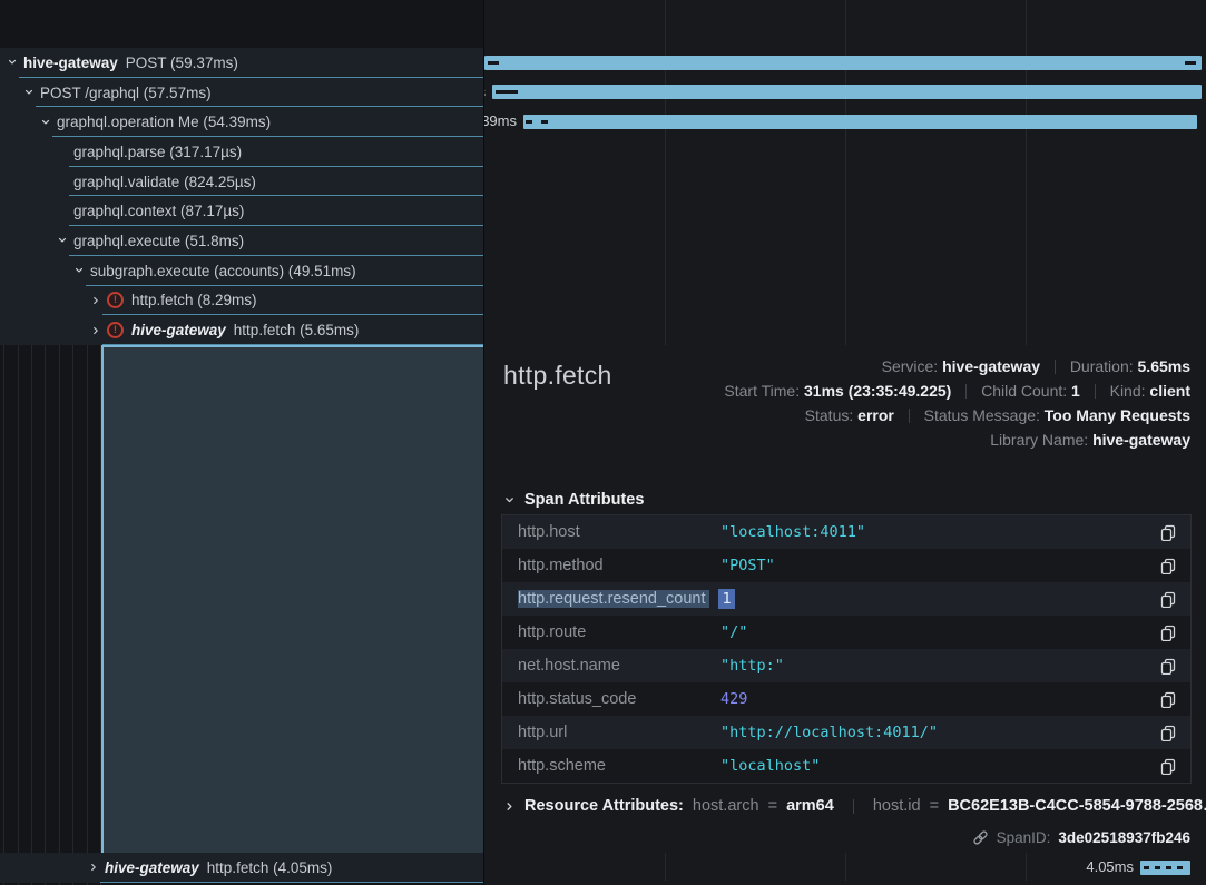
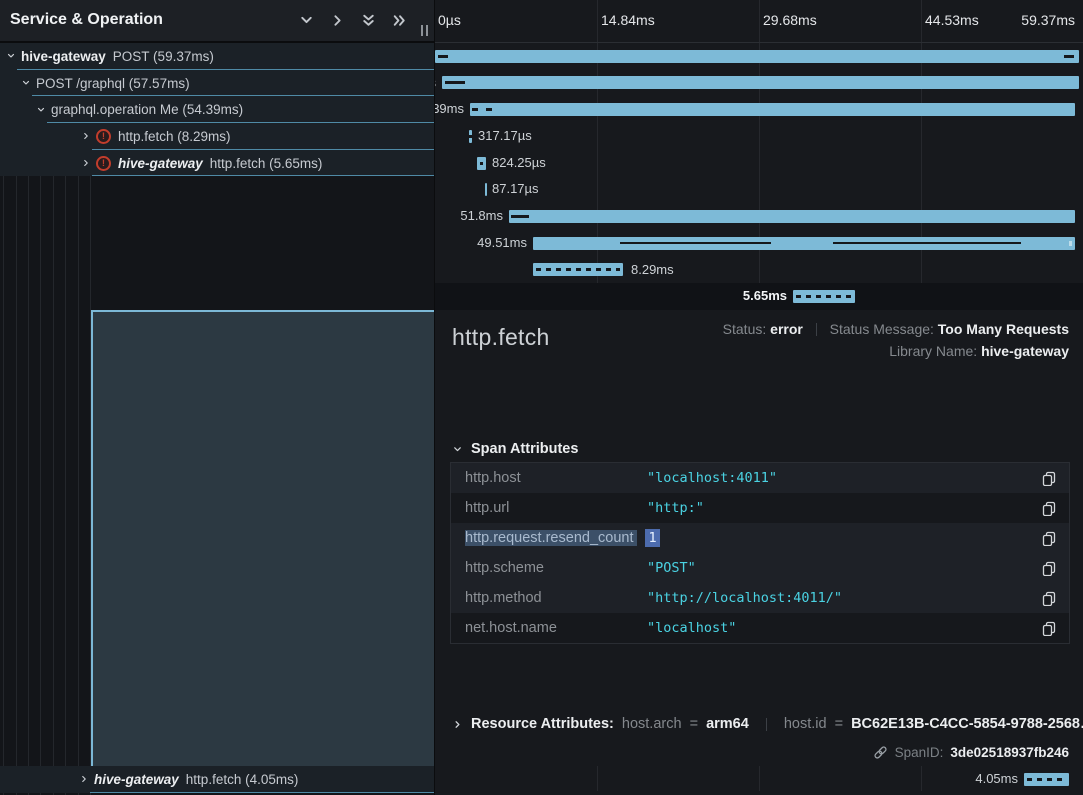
+ Service & Operation
  hive-gateway
  POST (59.37ms)
  POST /graphql (57.57ms)
  graphql.operation Me (54.39ms)
- graphql.parse (317.17µs)
- graphql.validate (824.25µs)
- graphql.context (87.17µs)
- graphql.execute (51.8ms)
- subgraph.execute (accounts) (49.51ms)
  !
  http.fetch (8.29ms)
  !
  hive-gateway
  http.fetch (5.65ms)
+ 0µs
+ 14.84ms
+ 29.68ms
+ 44.53ms
+ 59.37ms
+ 317.17µs
+ 824.25µs
+ 87.17µs
+ 51.8ms
+ 49.51ms
+ 8.29ms
+ 5.65ms
  http.fetch
- Service: hive-gateway Duration: 5.65ms
- Start Time: 31ms (23:35:49.225) Child Count: 1 Kind: client
  Status: error Status Message: Too Many Requests
  Library Name: hive-gateway
  Span Attributes
  http.host
  "localhost:4011"
- http.method
+ http.url
- "POST"
+ "http:"
  http.request.resend_count
  1
- http.route
- "/"
- net.host.name
+ http.scheme
- "http:"
+ "POST"
- http.status_code
- 429
- http.url
+ http.method
  "http://localhost:4011/"
- http.scheme
+ net.host.name
  "localhost"
  Resource Attributes:
  host.arch = arm64
  host.id = BC62E13B-C4CC-5854-9788-2568
  SpanID:
  3de02518937fb246
  hive-gateway
  http.fetch (4.05ms)
  4.05ms
